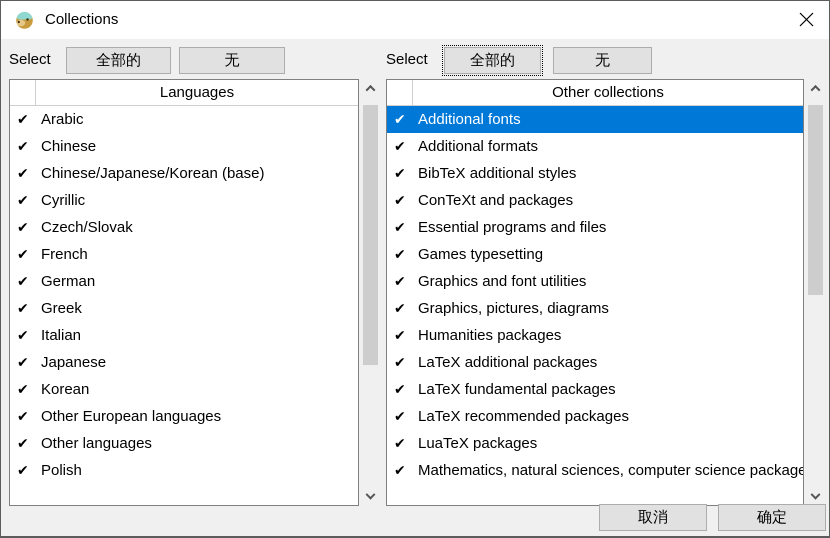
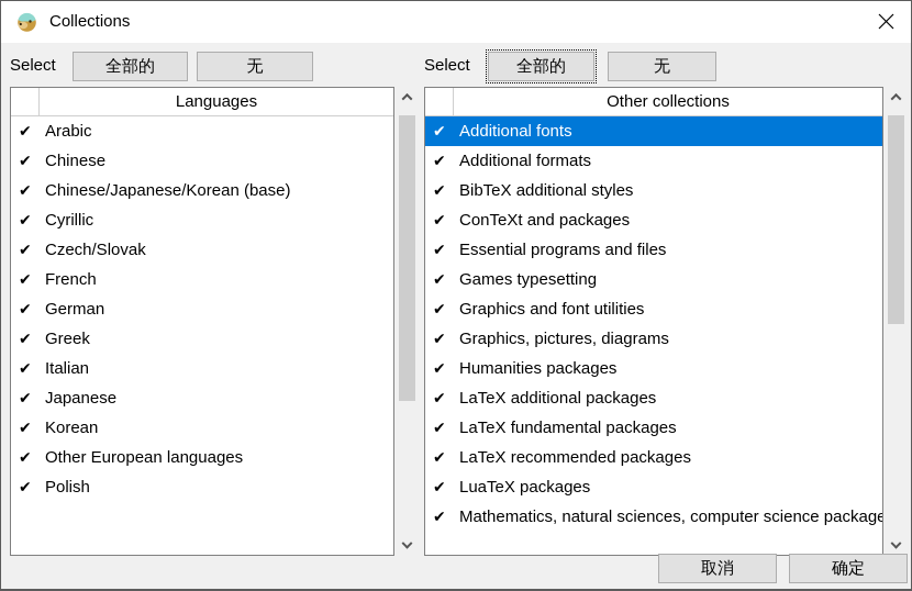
  Collections
  Select
  全部的
  无
  Select
  全部的
  无
  Languages
  ✔ Arabic
  ✔ Chinese
  ✔ Chinese/Japanese/Korean (base)
  ✔ Cyrillic
  ✔ Czech/Slovak
  ✔ French
  ✔ German
  ✔ Greek
  ✔ Italian
  ✔ Japanese
  ✔ Korean
  ✔ Other European languages
- ✔ Other languages
  ✔ Polish
  Other collections
  ✔ Additional fonts
  ✔ Additional formats
  ✔ BibTeX additional styles
  ✔ ConTeXt and packages
  ✔ Essential programs and files
  ✔ Games typesetting
  ✔ Graphics and font utilities
  ✔ Graphics, pictures, diagrams
  ✔ Humanities packages
  ✔ LaTeX additional packages
  ✔ LaTeX fundamental packages
  ✔ LaTeX recommended packages
  ✔ LuaTeX packages
  ✔ Mathematics, natural sciences, computer science package
  取消
  确定
